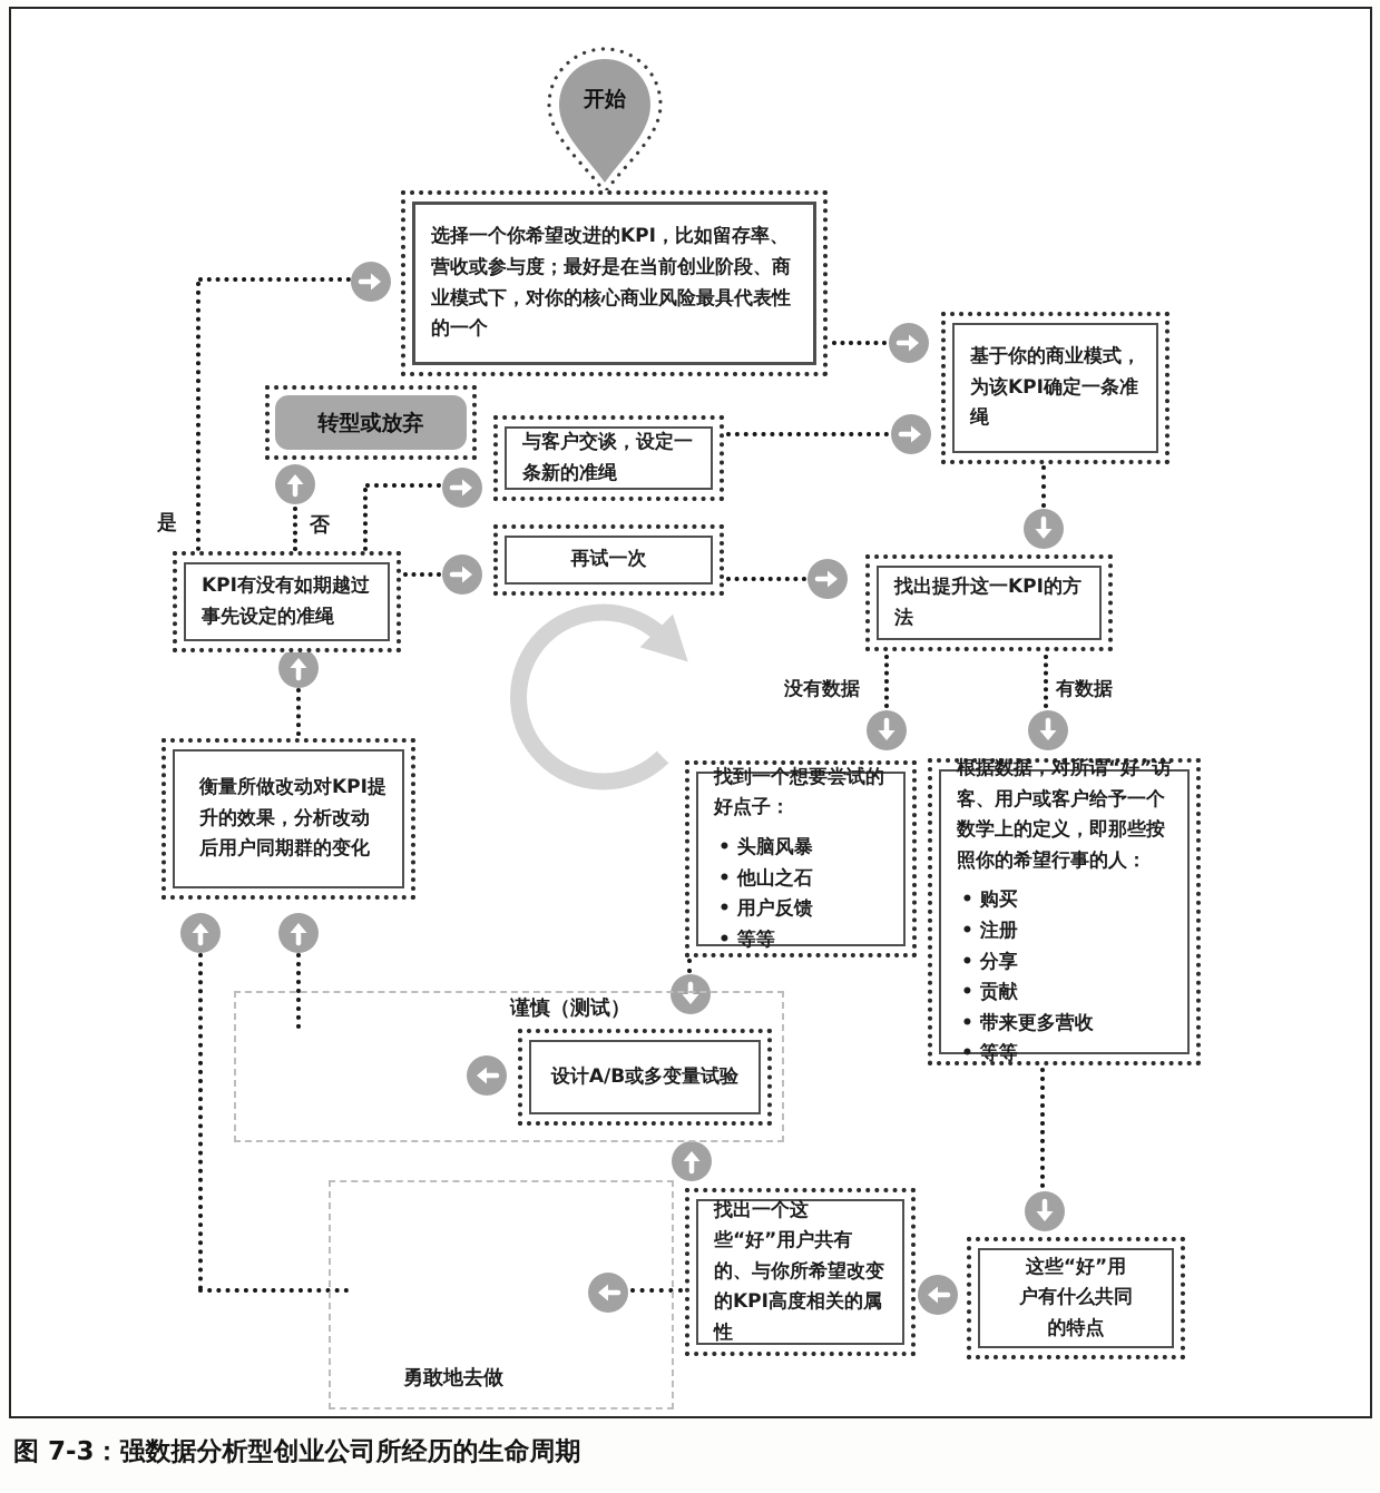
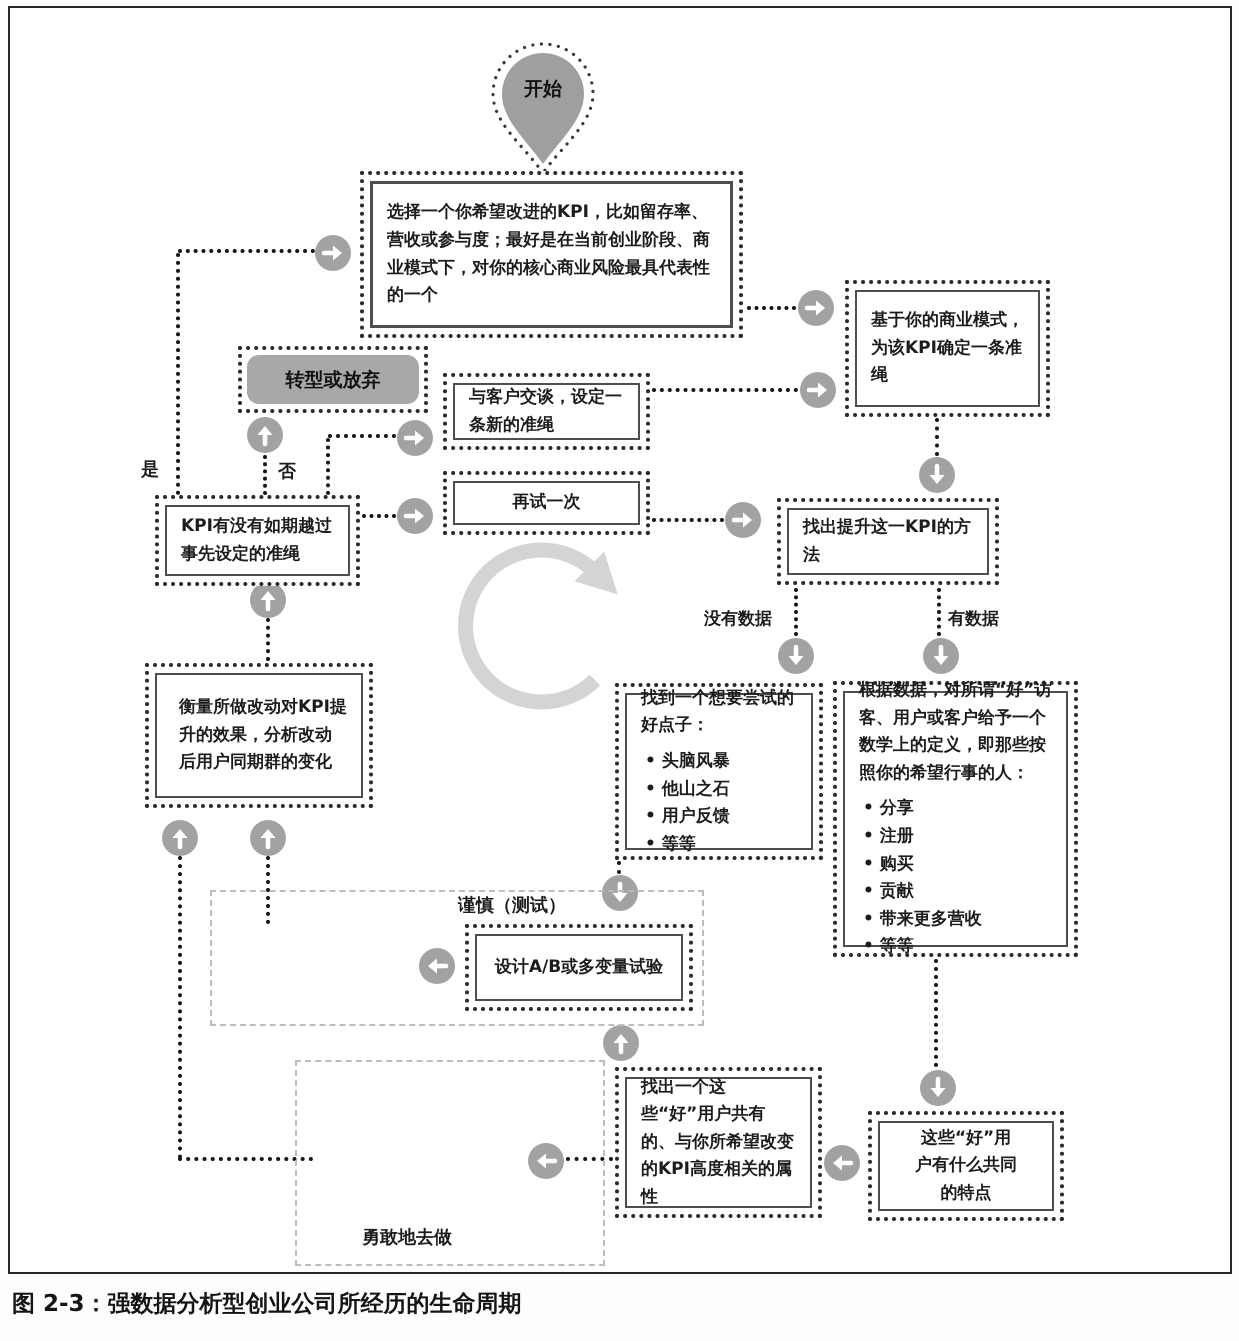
  开始
  谨慎（测试）
  勇敢地去做
  选择一个你希望改进的KPI，比如留存率、营收或参与度；最好是在当前创业阶段、商业模式下，对你的核心商业风险最具代表性的一个
  基于你的商业模式，为该KPI确定一条准绳
  转型或放弃
  与客户交谈，设定一条新的准绳
  再试一次
  找出提升这一KPI的方法
  KPI有没有如期越过事先设定的准绳
  衡量所做改动对KPI提升的效果，分析改动后用户同期群的变化
  找到一个想要尝试的好点子：
  • 头脑风暴
  • 他山之石
  • 用户反馈
  • 等等
  根据数据，对所谓“好”访客、用户或客户给予一个数学上的定义，即那些按照你的希望行事的人：
- • 购买
+ • 分享
  • 注册
- • 分享
+ • 购买
  • 贡献
  • 带来更多营收
  • 等等
  设计A/B或多变量试验
  找出一个这些“好”用户共有的、与你所希望改变的KPI高度相关的属性
  这些“好”用户有什么共同的特点
  是
  否
  没有数据
  有数据
- 图 7-3：强数据分析型创业公司所经历的生命周期
+ 图 2-3：强数据分析型创业公司所经历的生命周期
